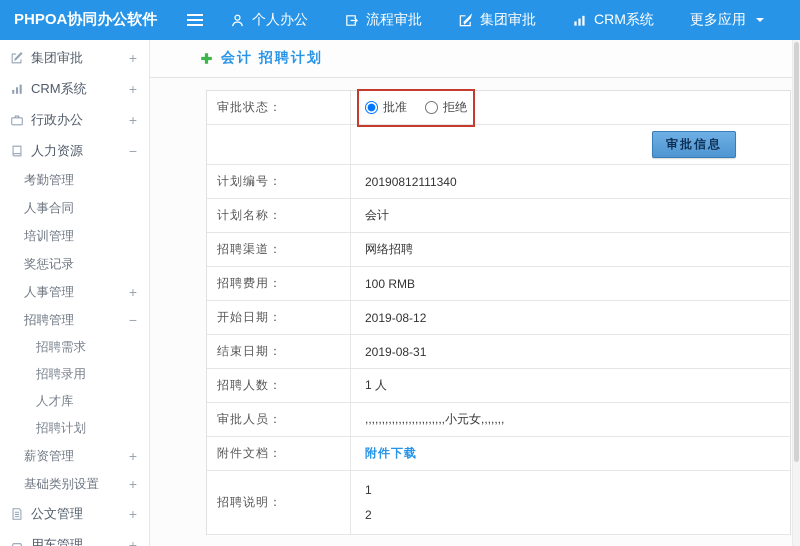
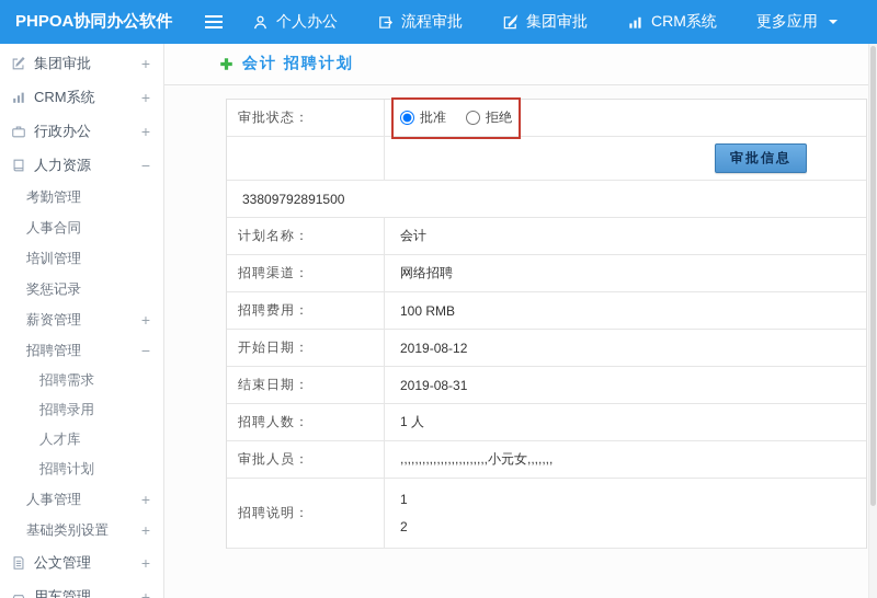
  PHPOA协同办公软件
  个人办公
  流程审批
  集团审批
  CRM系统
  更多应用
  集团审批
  +
  CRM系统
  +
  行政办公
  +
  人力资源
  −
  考勤管理
  人事合同
  培训管理
  奖惩记录
- 人事管理
+ 薪资管理
  +
  招聘管理
  −
  招聘需求
  招聘录用
  人才库
  招聘计划
- 薪资管理
+ 人事管理
  +
  基础类别设置
  +
  公文管理
  +
  用车管理
  +
  会计 招聘计划
  审批状态：
  批准
  拒绝
  审批信息
- 计划编号：
- 20190812111340
+ 33809792891500
  计划名称：
  会计
  招聘渠道：
  网络招聘
  招聘费用：
  100 RMB
  开始日期：
  2019-08-12
  结束日期：
  2019-08-31
  招聘人数：
  1 人
  审批人员：
  ,,,,,,,,,,,,,,,,,,,,,,,,小元女,,,,,,,
- 附件文档：
- 附件下载
  招聘说明：
  1
  2
